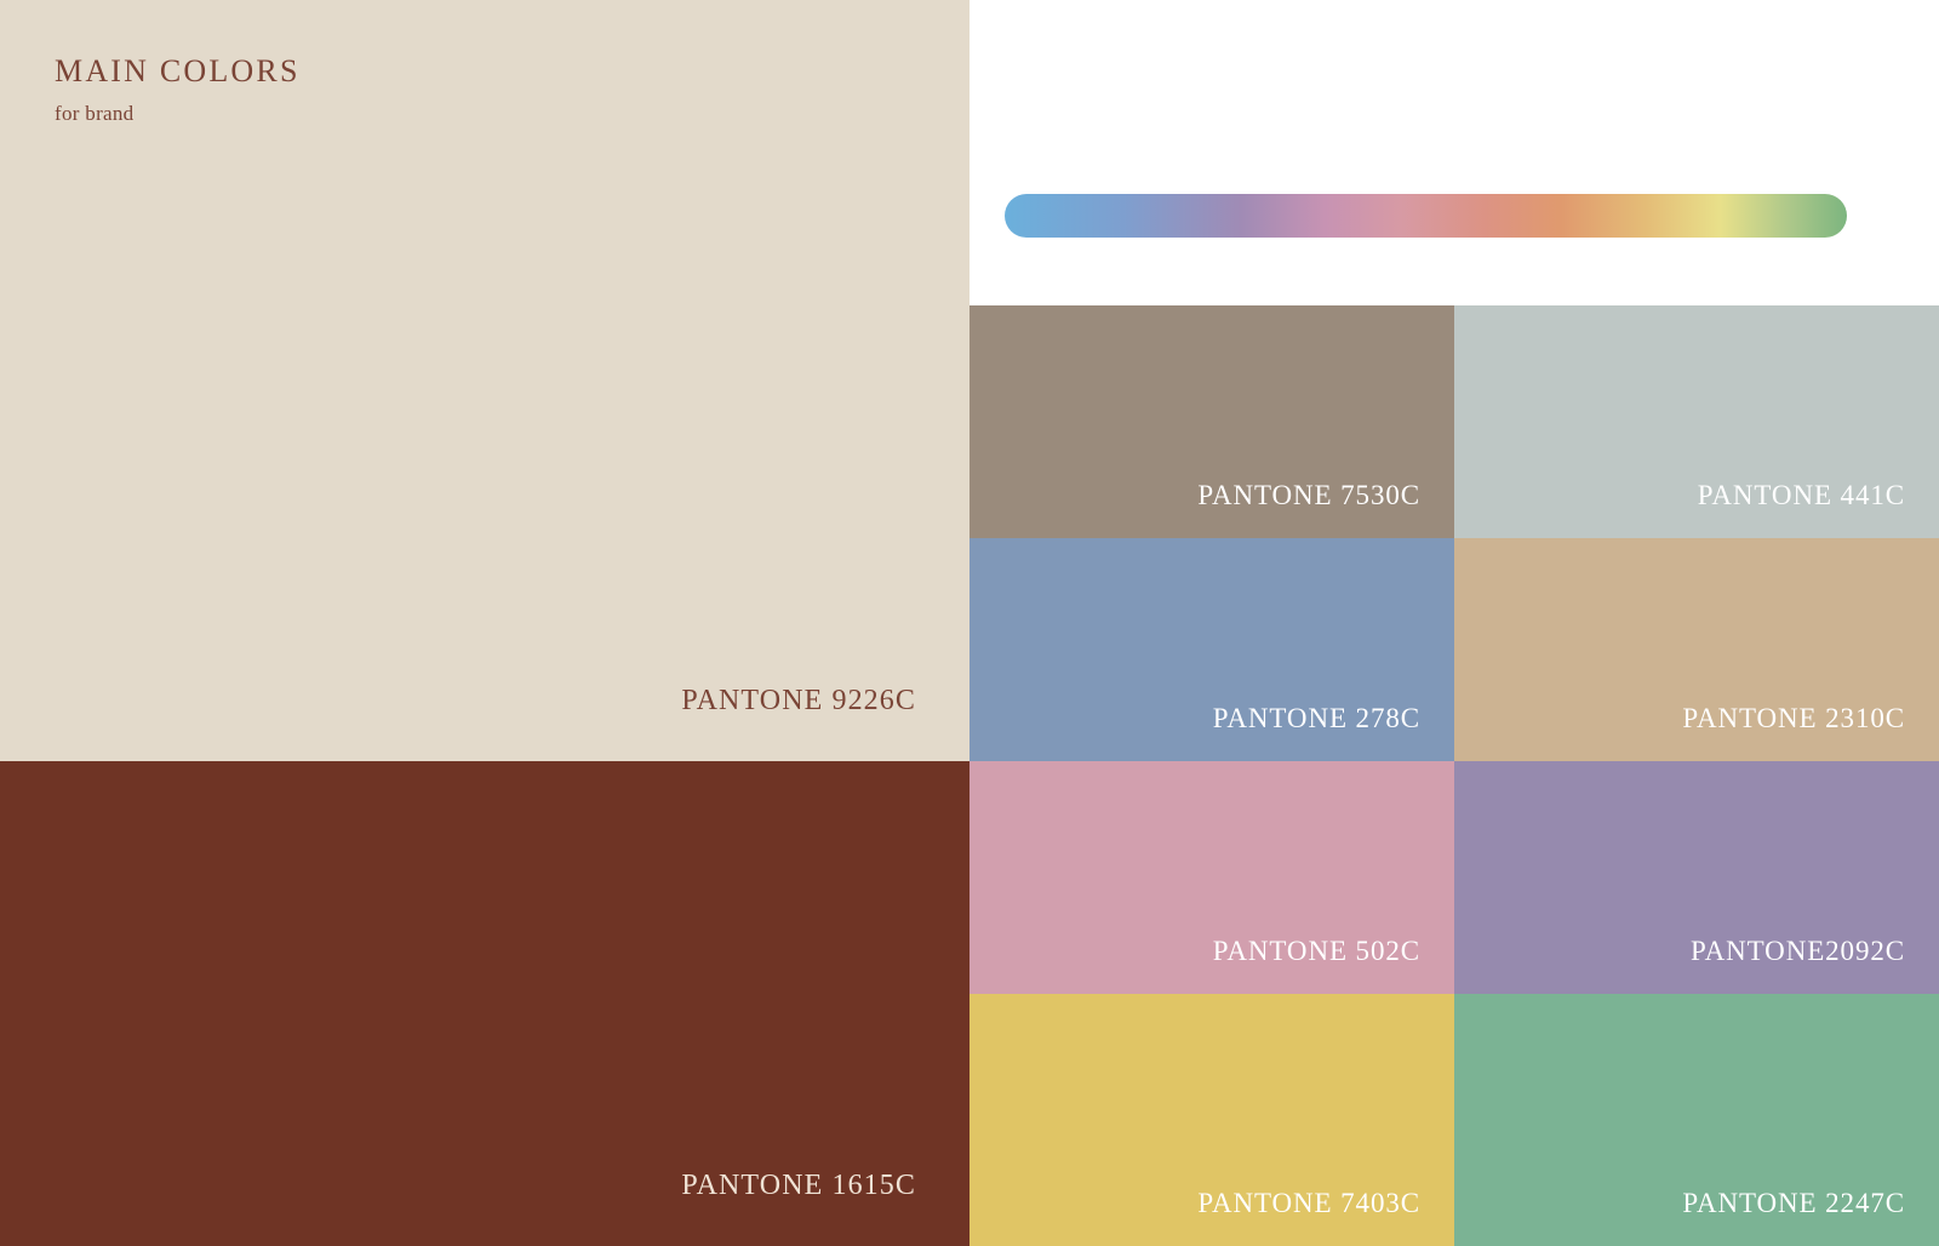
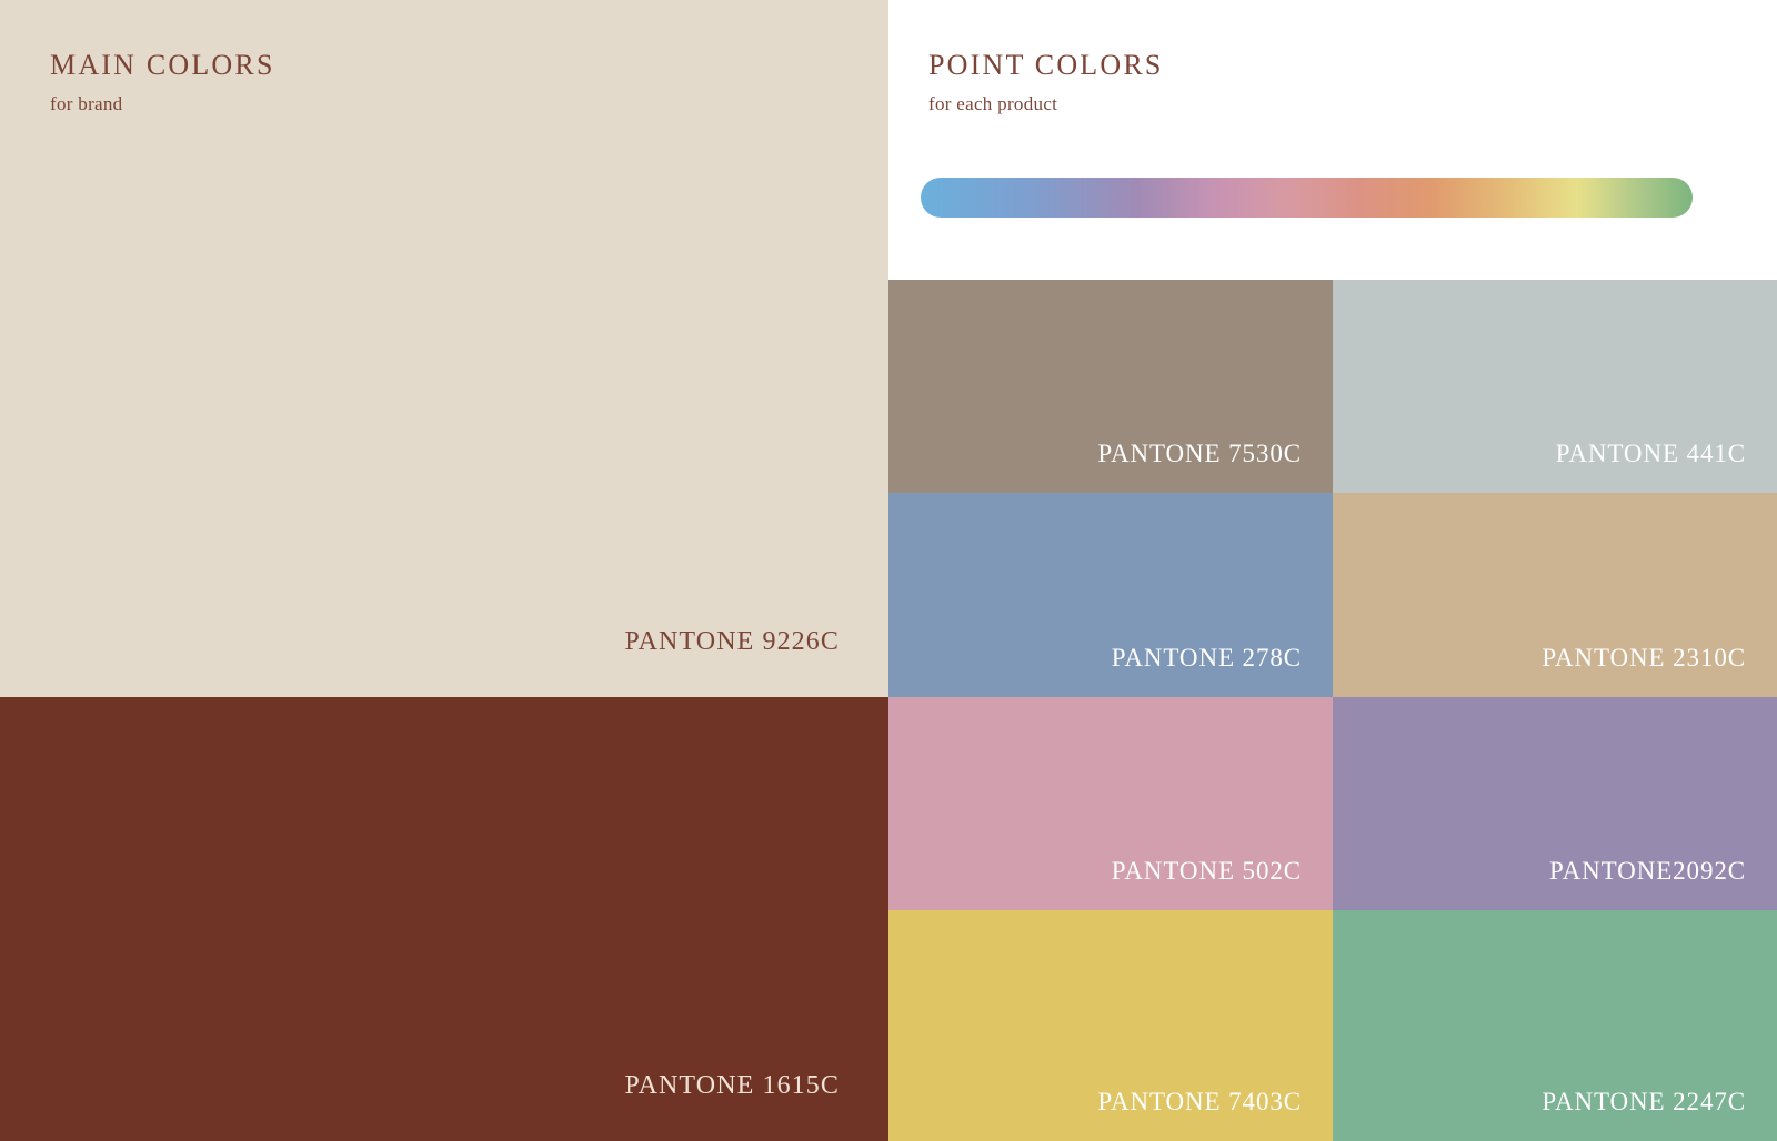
  PANTONE 9226C
  PANTONE 1615C
  MAIN COLORS
  for brand
+ POINT COLORS
+ for each product
  PANTONE 7530C
  PANTONE 441C
  PANTONE 278C
  PANTONE 2310C
  PANTONE 502C
  PANTONE2092C
  PANTONE 7403C
  PANTONE 2247C
